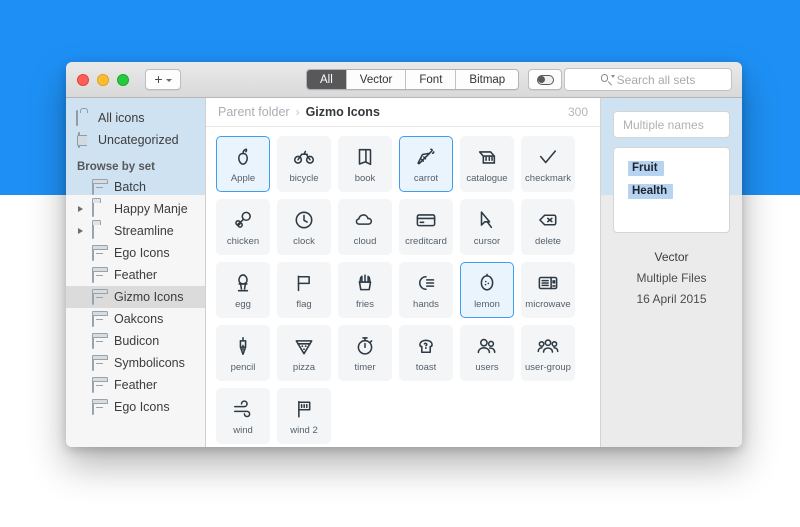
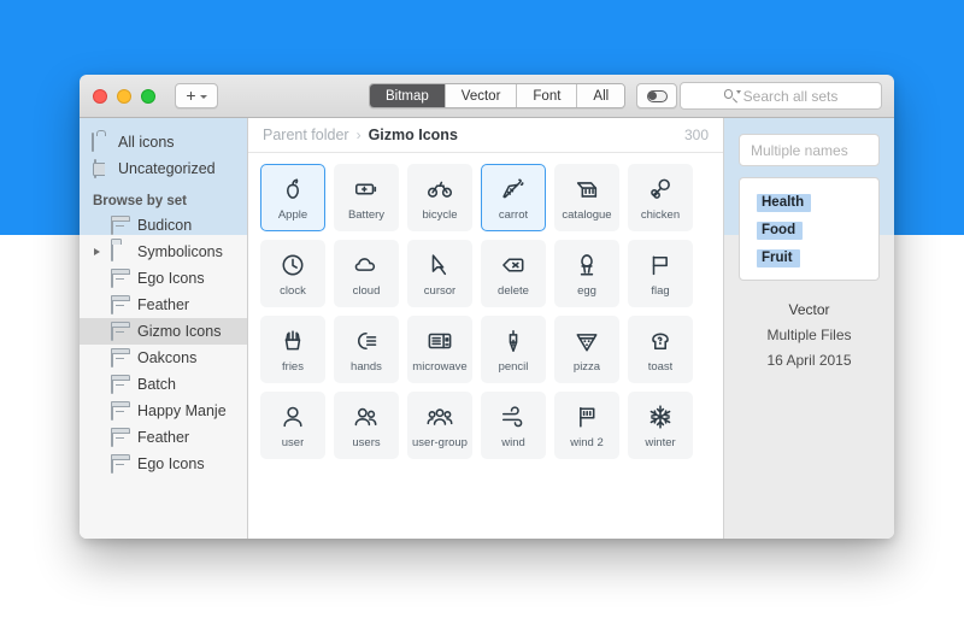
  +
- All
+ Bitmap
  Vector
  Font
- Bitmap
+ All
  Search all sets
  All icons
  Uncategorized
  Browse by set
- Batch
+ Budicon
- Happy Manje
+ Symbolicons
- Streamline
  Ego Icons
  Feather
  Gizmo Icons
  Oakcons
- Budicon
+ Batch
- Symbolicons
+ Happy Manje
  Feather
  Ego Icons
  Parent folder
  ›
  Gizmo Icons
  300
  Apple
+ Battery
  bicycle
- book
  carrot
  catalogue
- checkmark
  chicken
  clock
  cloud
- creditcard
  cursor
  delete
  egg
  flag
  fries
  hands
- lemon
  microwave
  pencil
  pizza
- timer
  toast
+ user
  users
  user-group
  wind
  wind 2
+ winter
  Multiple names
- Fruit
+ Health
+ Food
- Health
+ Fruit
  Vector
  Multiple Files
  16 April 2015
